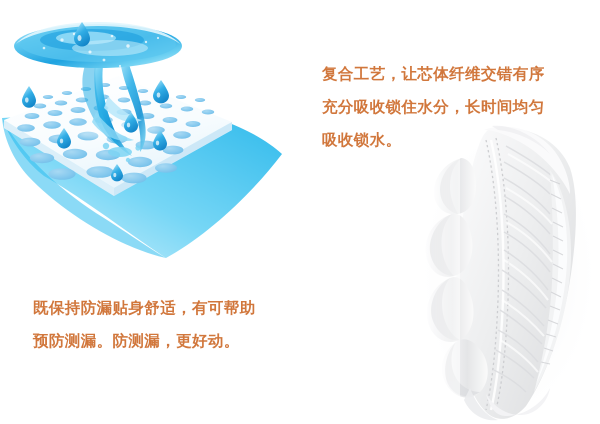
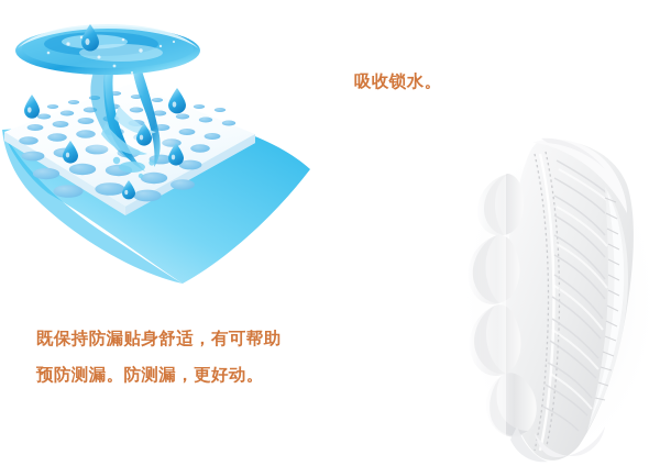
- 复合工艺，让芯体纤维交错有序
- 充分吸收锁住水分，长时间均匀
  吸收锁水。
  既保持防漏贴身舒适，有可帮助
  预防测漏。防测漏，更好动。
